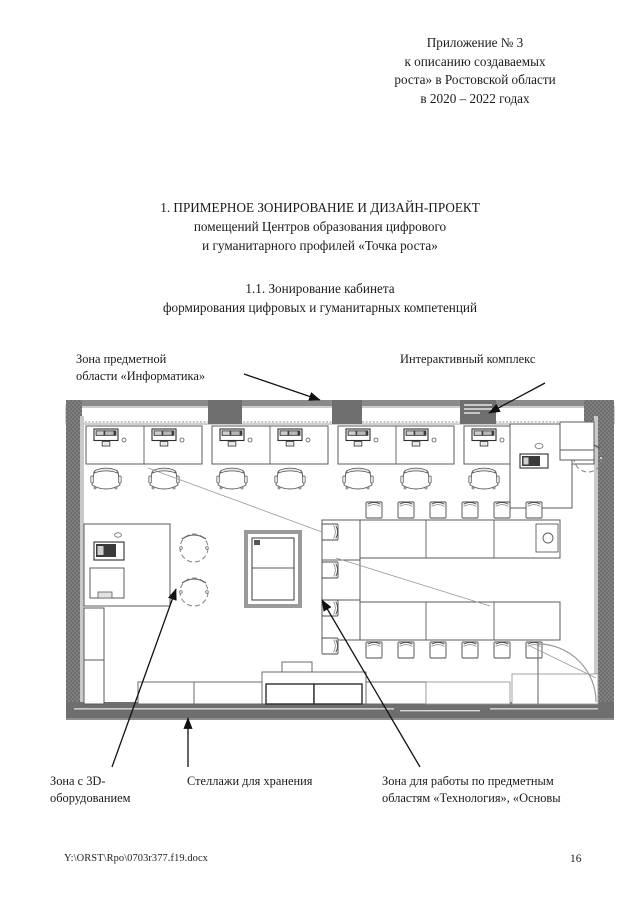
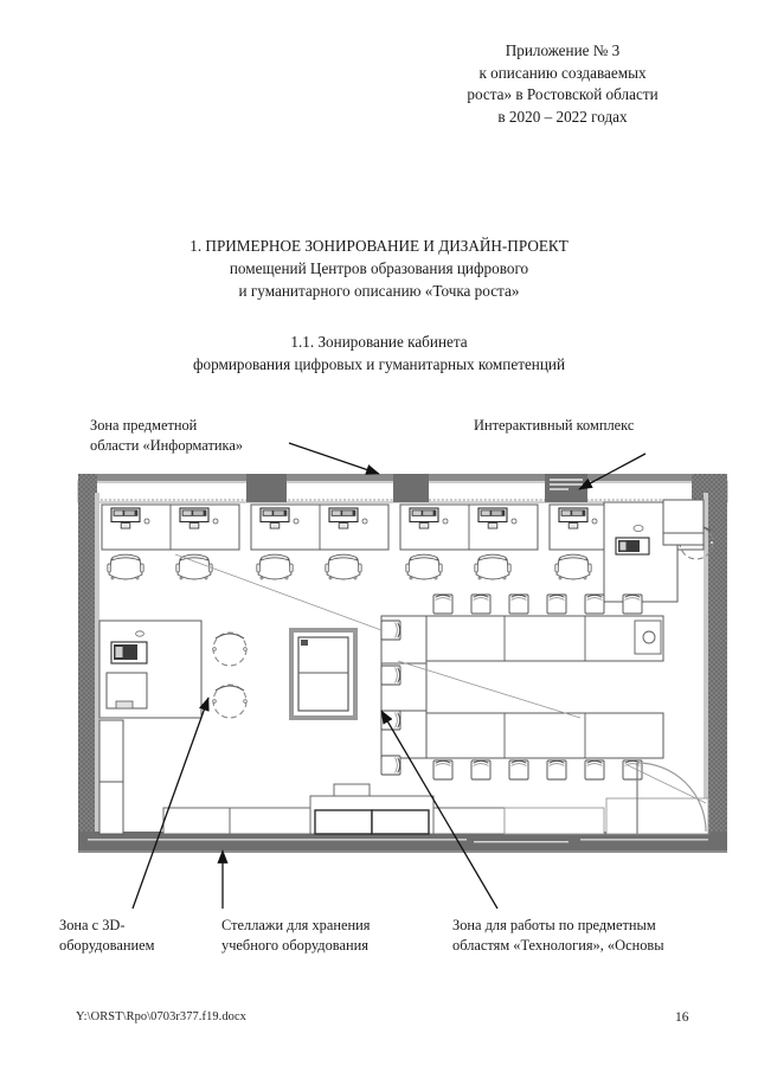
  Приложение № 3
  к описанию создаваемых
  роста» в Ростовской области
  в 2020 – 2022 годах
  1. ПРИМЕРНОЕ ЗОНИРОВАНИЕ И ДИЗАЙН-ПРОЕКТ
  помещений Центров образования цифрового
- и гуманитарного профилей «Точка роста»
+ и гуманитарного описанию «Точка роста»
  1.1. Зонирование кабинета
  формирования цифровых и гуманитарных компетенций
  Зона предметной
  области «Информатика»
  Интерактивный комплекс
  Зона с 3D-
  оборудованием
  Стеллажи для хранения
+ учебного оборудования
  Зона для работы по предметным
  областям «Технология», «Основы
  Y:\ORST\Rpo\0703r377.f19.docx
  16
